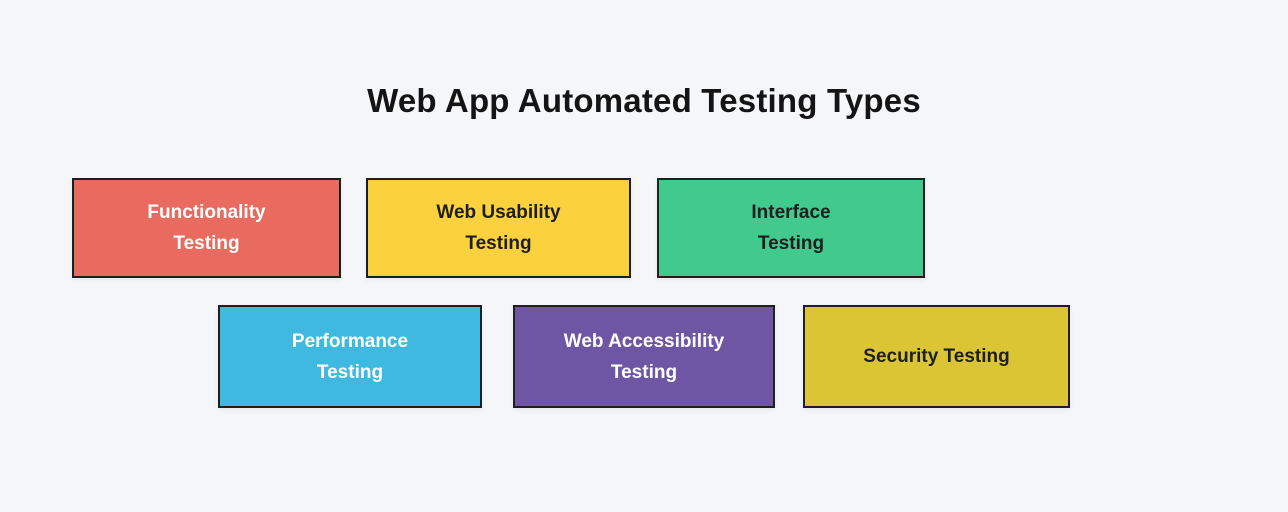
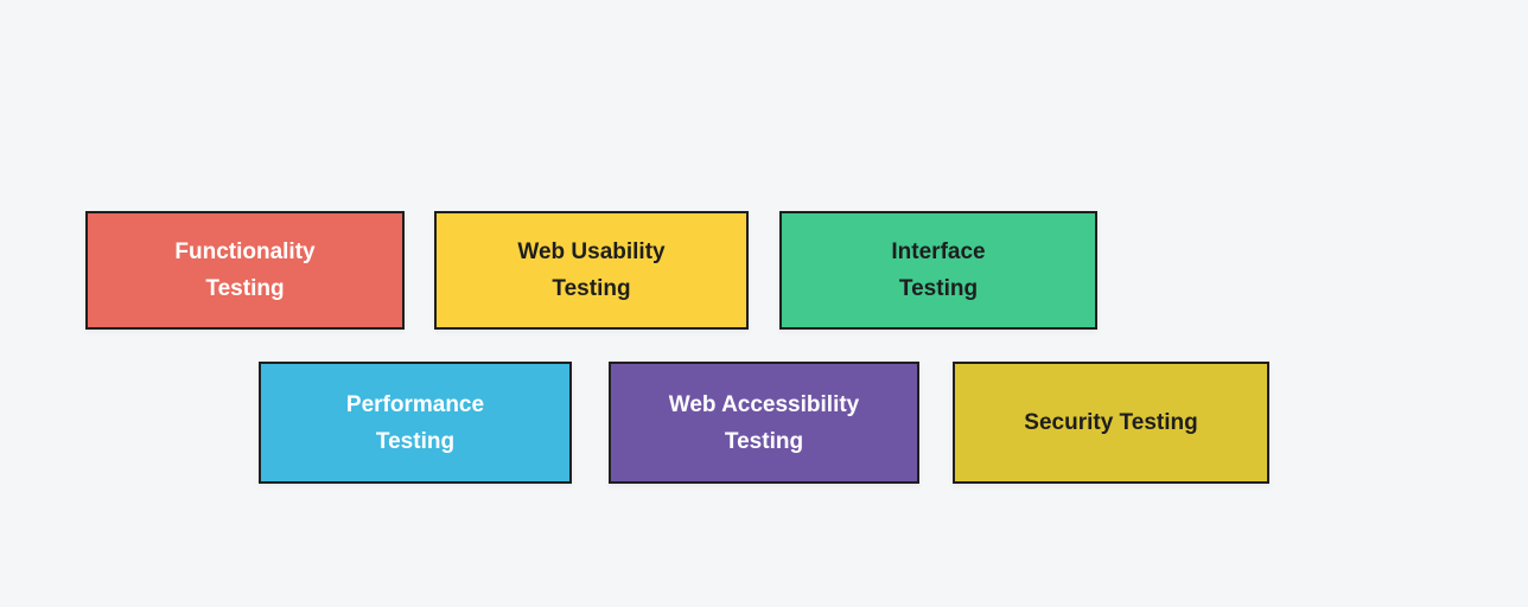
- Web App Automated Testing Types
  Functionality
  Testing
  Web Usability
  Testing
  Interface
  Testing
  Performance
  Testing
  Web Accessibility
  Testing
  Security Testing
